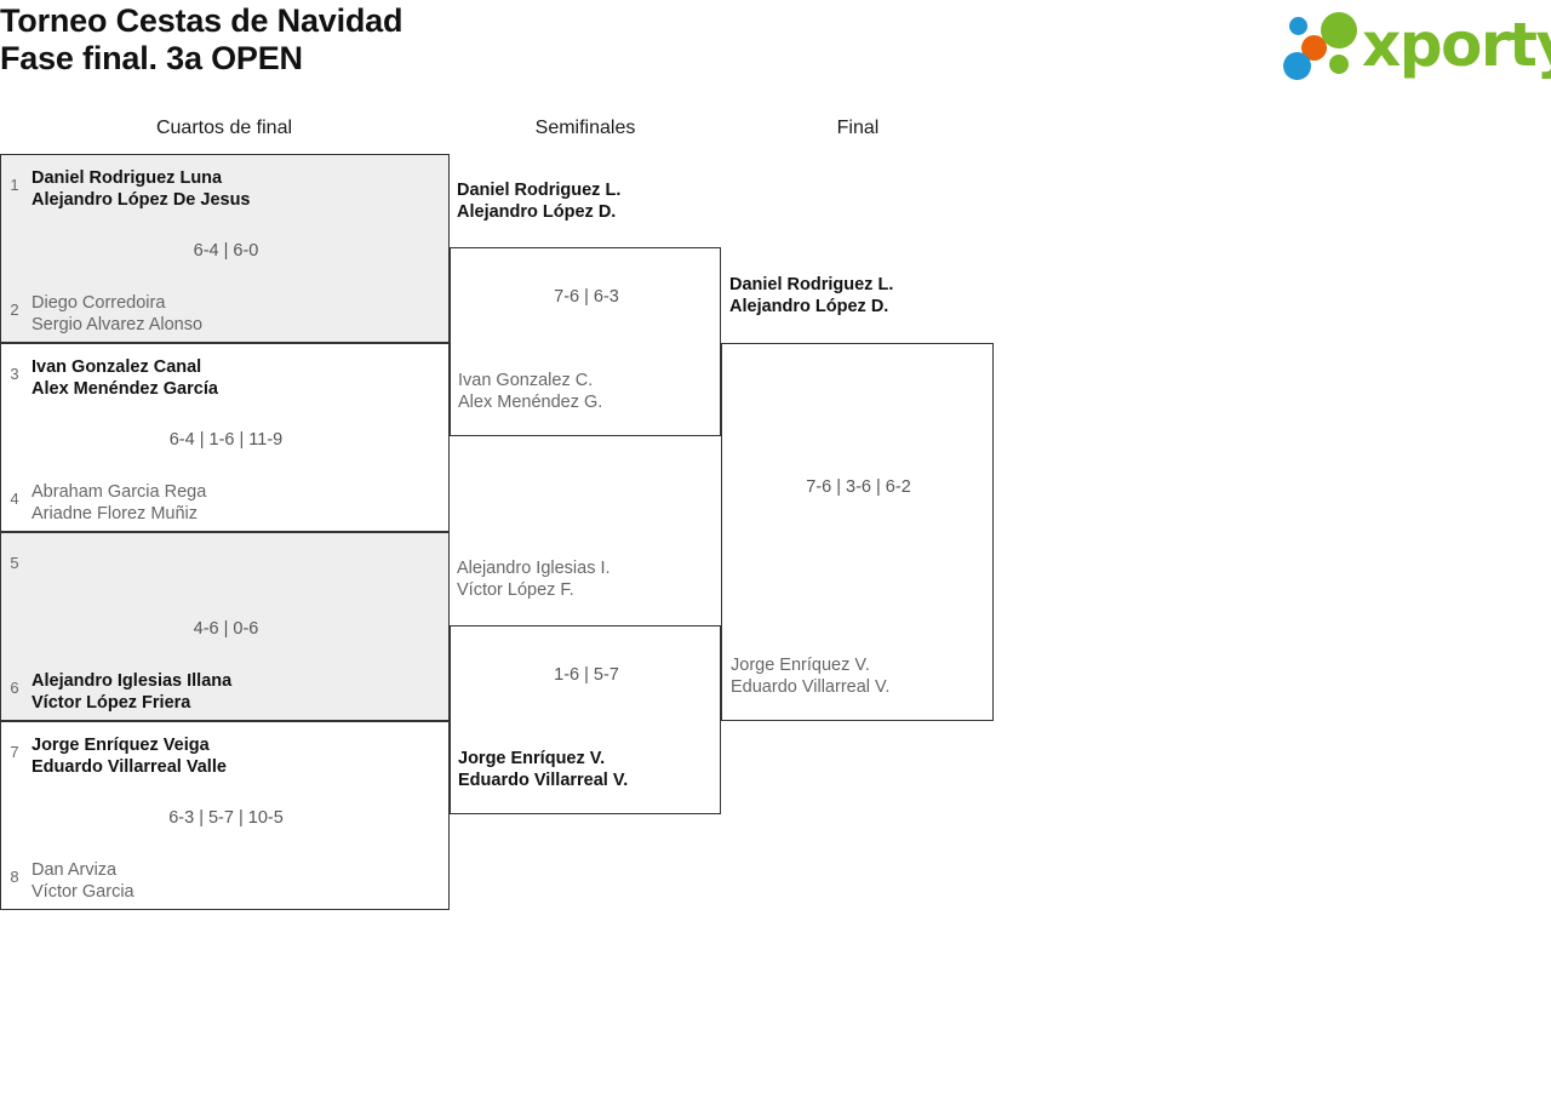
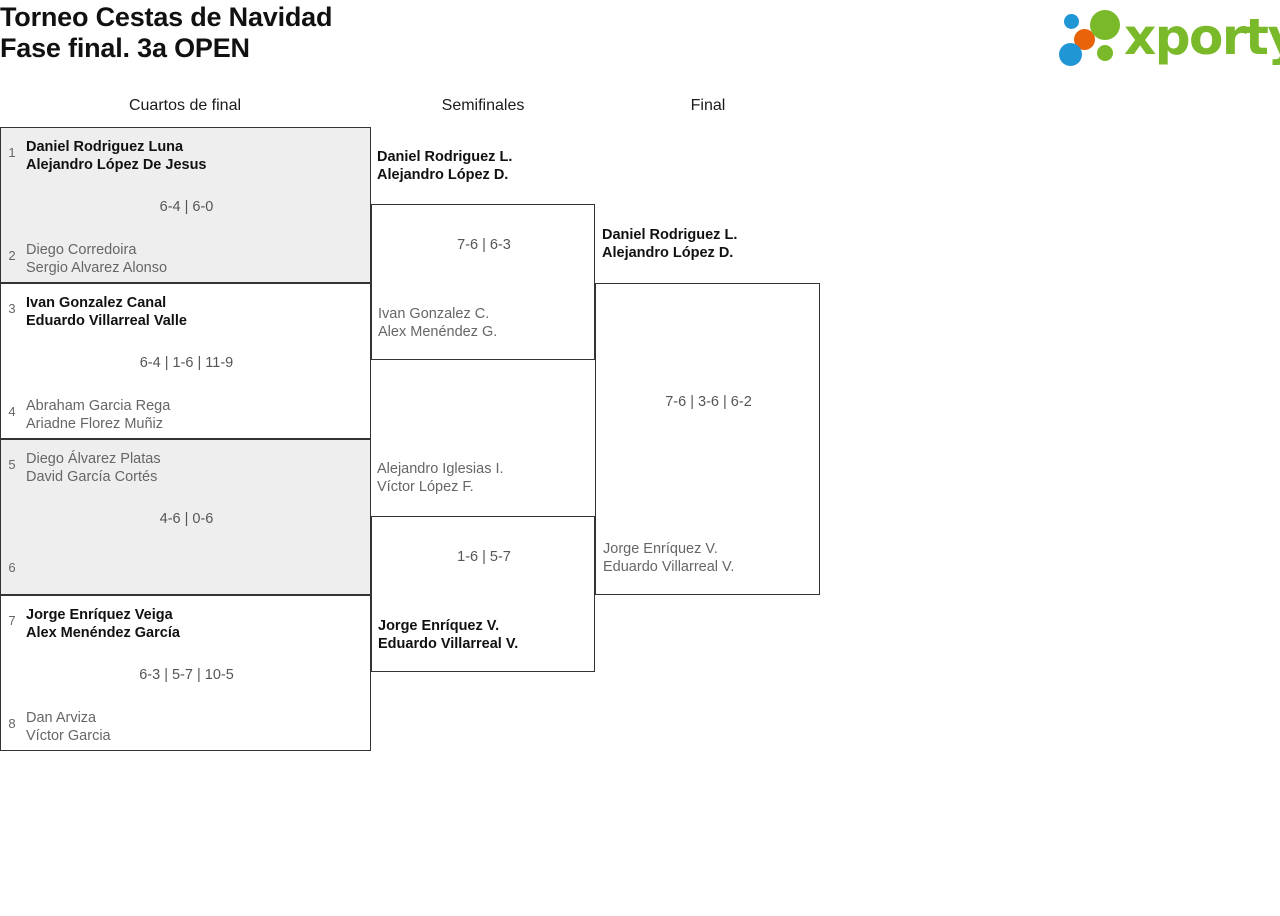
  Torneo Cestas de Navidad
  Fase final. 3a OPEN
  xport
  Cuartos de final
  Semifinales
  Final
  1
  Daniel Rodriguez Luna
  Alejandro López De Jesus
  6-4 | 6-0
  2
  Diego Corredoira
  Sergio Alvarez Alonso
  3
  Ivan Gonzalez Canal
- Alex Menéndez García
+ Eduardo Villarreal Valle
  6-4 | 1-6 | 11-9
  4
  Abraham Garcia Rega
  Ariadne Florez Muñiz
  5
+ Diego Álvarez Platas
+ David García Cortés
  4-6 | 0-6
  6
- Alejandro Iglesias Illana
- Víctor López Friera
  7
  Jorge Enríquez Veiga
- Eduardo Villarreal Valle
+ Alex Menéndez García
  6-3 | 5-7 | 10-5
  8
  Dan Arviza
  Víctor Garcia
  Daniel Rodriguez L.
  Alejandro López D.
  7-6 | 6-3
  Ivan Gonzalez C.
  Alex Menéndez G.
  Alejandro Iglesias I.
  Víctor López F.
  1-6 | 5-7
  Jorge Enríquez V.
  Eduardo Villarreal V.
  Daniel Rodriguez L.
  Alejandro López D.
  7-6 | 3-6 | 6-2
  Jorge Enríquez V.
  Eduardo Villarreal V.
